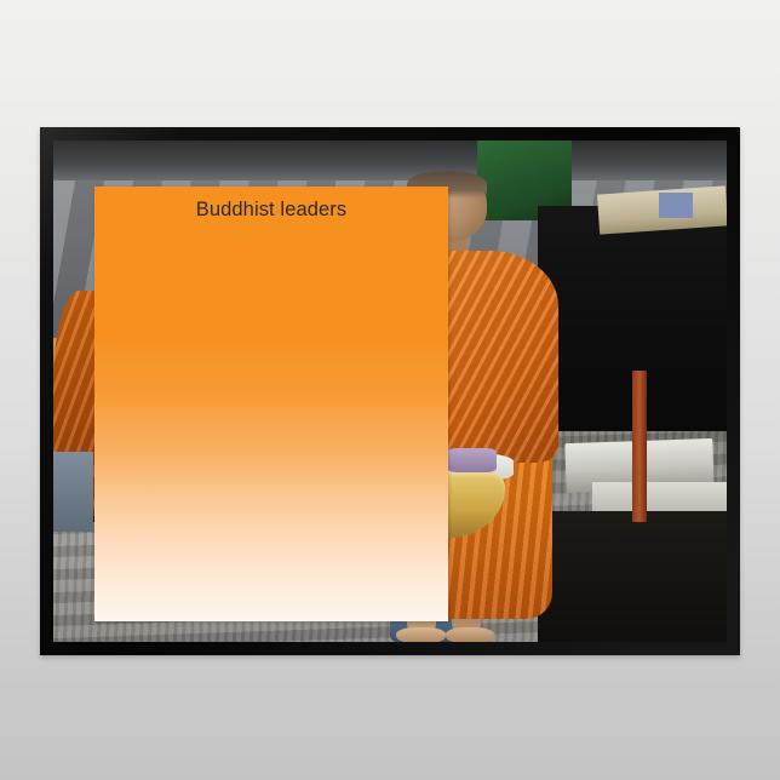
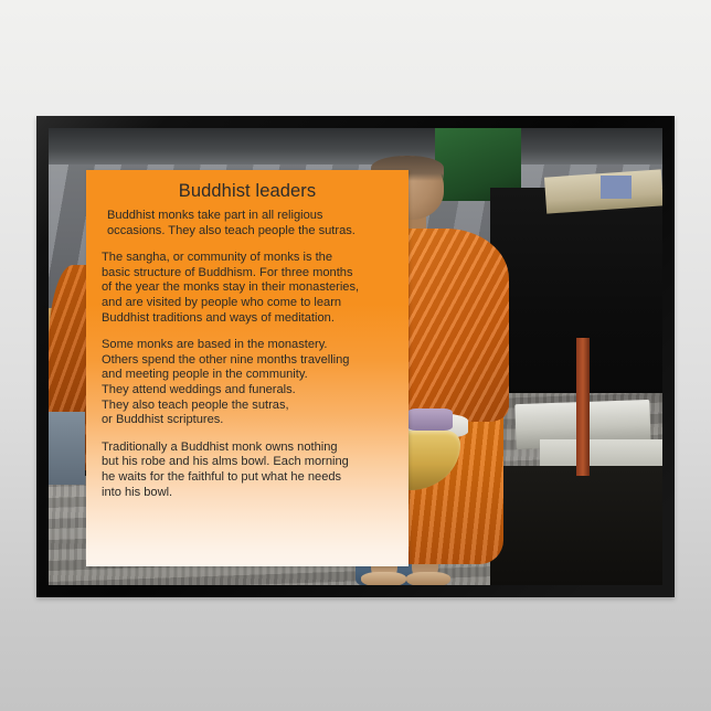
  Buddhist leaders
+ Buddhist monks take part in all religious
+ occasions. They also teach people the sutras.
+ The sangha, or community of monks is the
+ basic structure of Buddhism. For three months
+ of the year the monks stay in their monasteries,
+ and are visited by people who come to learn
+ Buddhist traditions and ways of meditation.
+ Some monks are based in the monastery.
+ Others spend the other nine months travelling
+ and meeting people in the community.
+ They attend weddings and funerals.
+ They also teach people the sutras,
+ or Buddhist scriptures.
+ Traditionally a Buddhist monk owns nothing
+ but his robe and his alms bowl. Each morning
+ he waits for the faithful to put what he needs
+ into his bowl.
